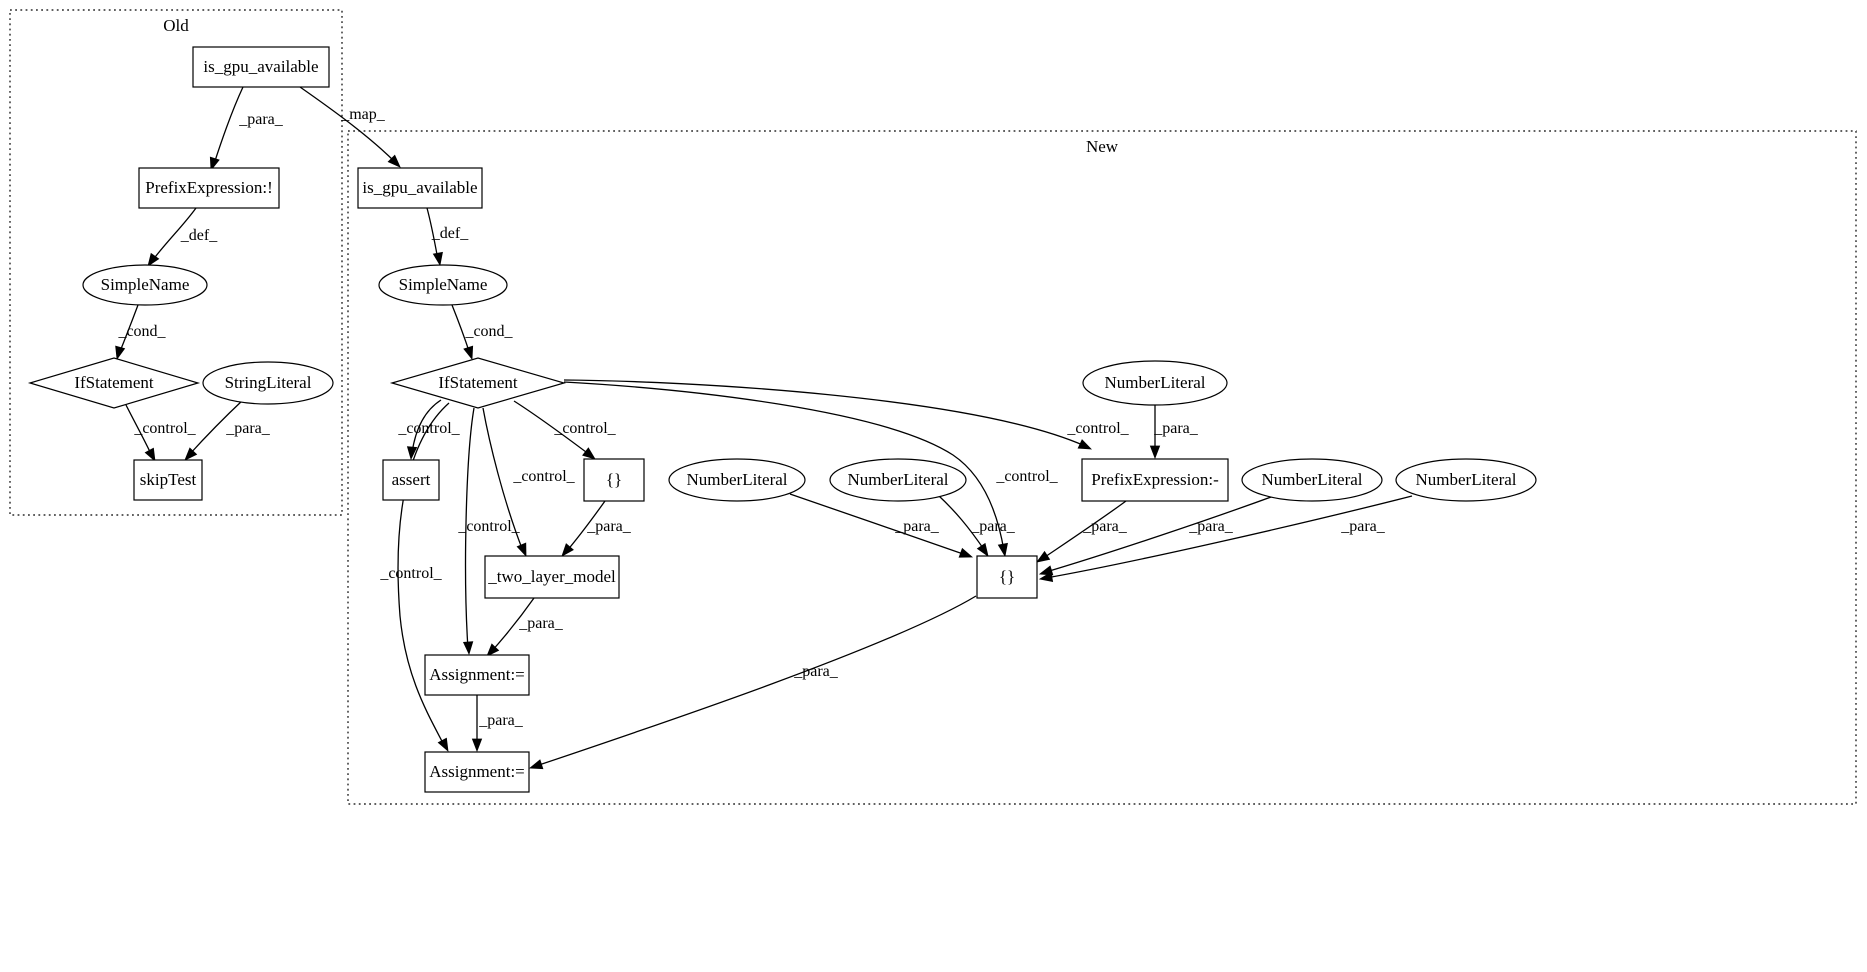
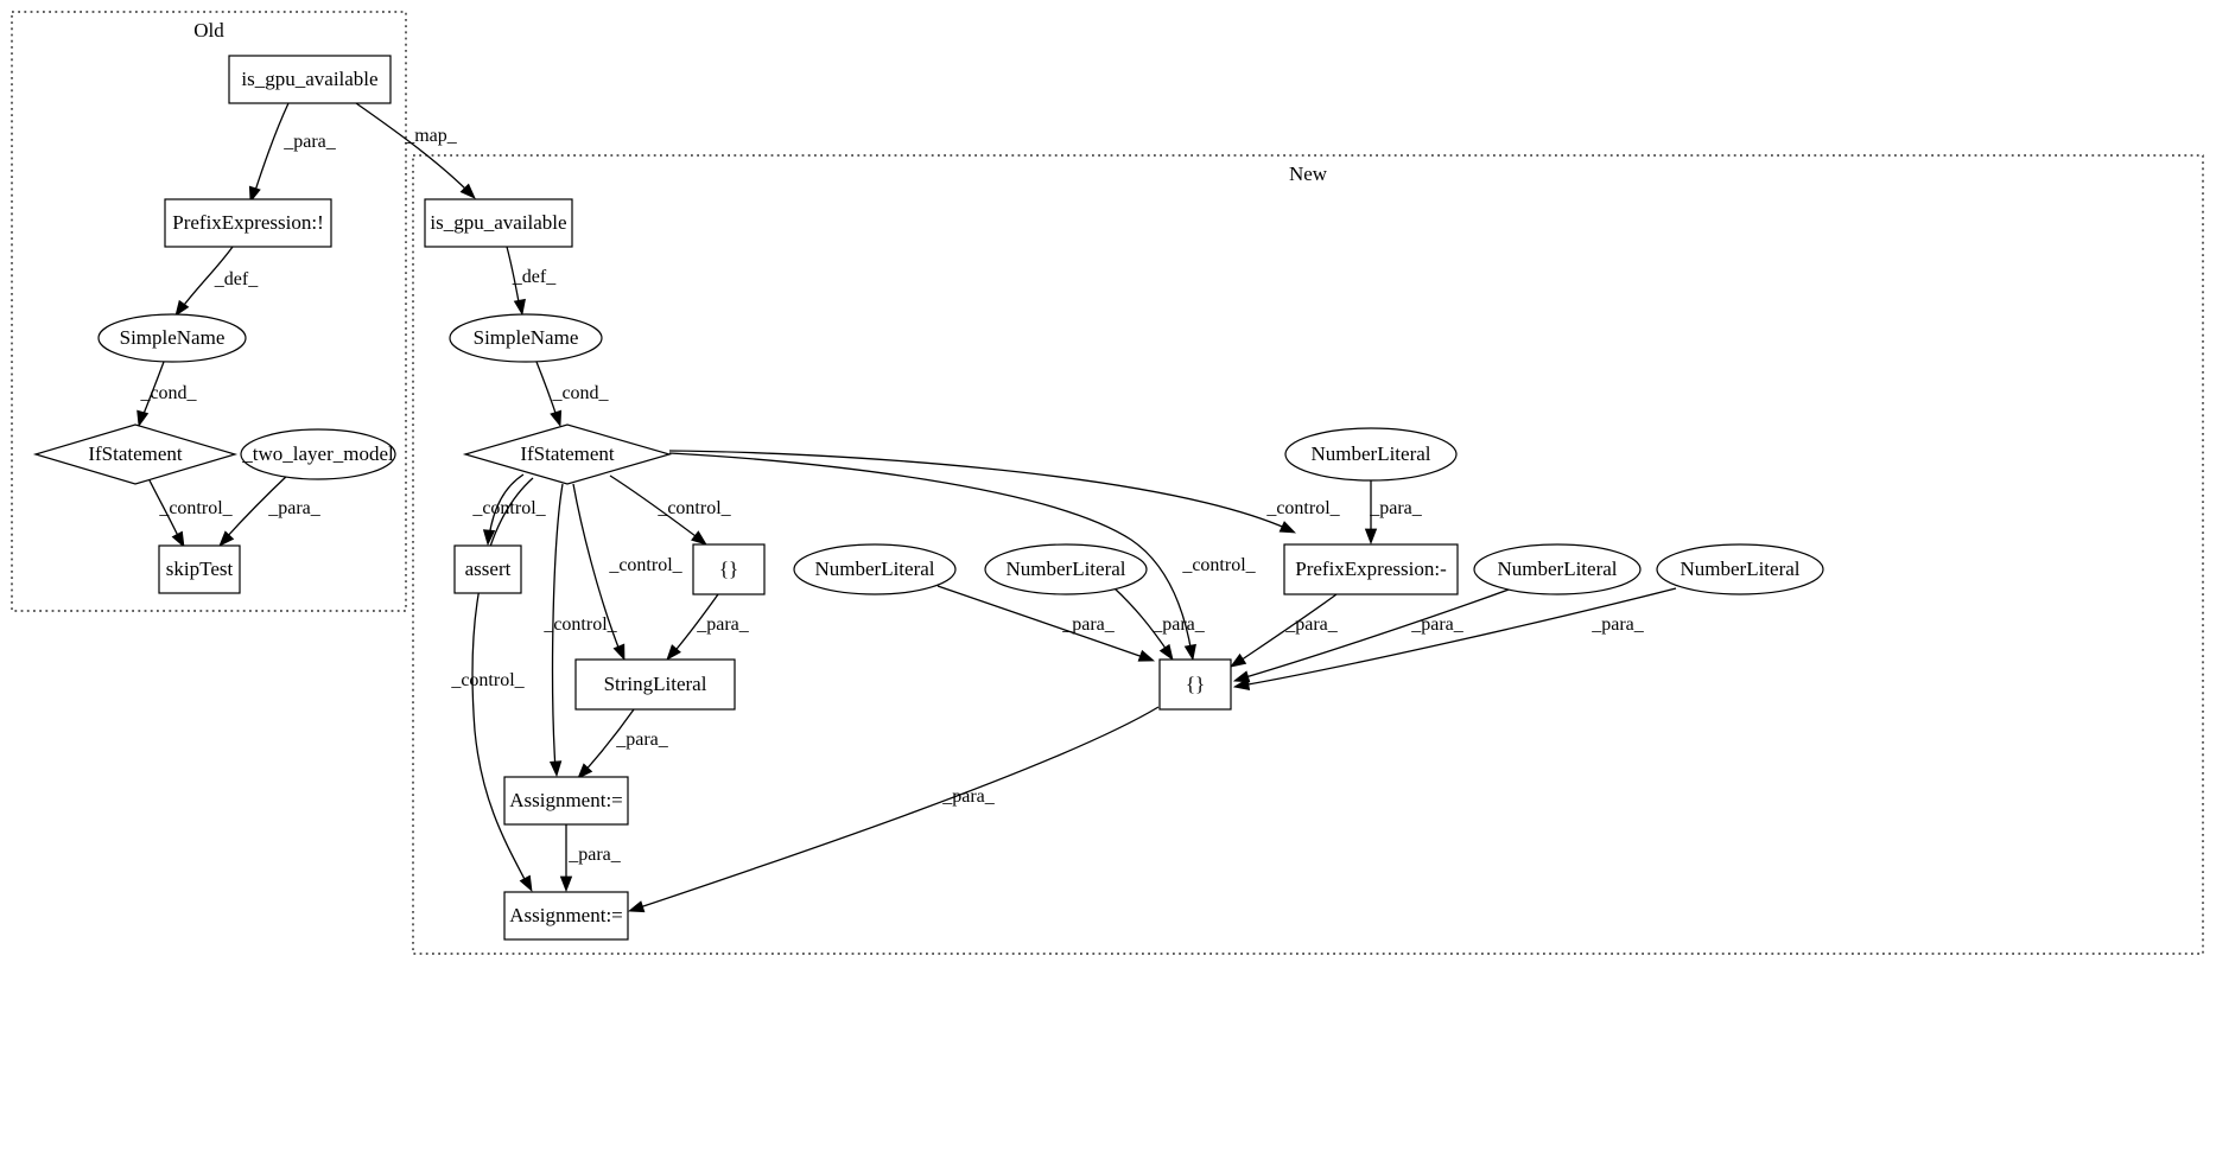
  Old
  New
  _para_
  _map_
  _def_
  _cond_
  _control_
  _para_
  _def_
  _cond_
  _control_
  _control_
  _control_
  _control_
  _control_
  _control_
  _control_
  _para_
  _para_
  _para_
  _para_
  _para_
  _para_
  _para_
  _para_
  _para_
  _para_
  is_gpu_available
  PrefixExpression:!
  SimpleName
  IfStatement
- StringLiteral
+ _two_layer_model
  skipTest
  is_gpu_available
  SimpleName
  IfStatement
  assert
  {}
  NumberLiteral
  NumberLiteral
  PrefixExpression:-
  NumberLiteral
  NumberLiteral
  NumberLiteral
- _two_layer_model
+ StringLiteral
  {}
  Assignment:=
  Assignment:=
